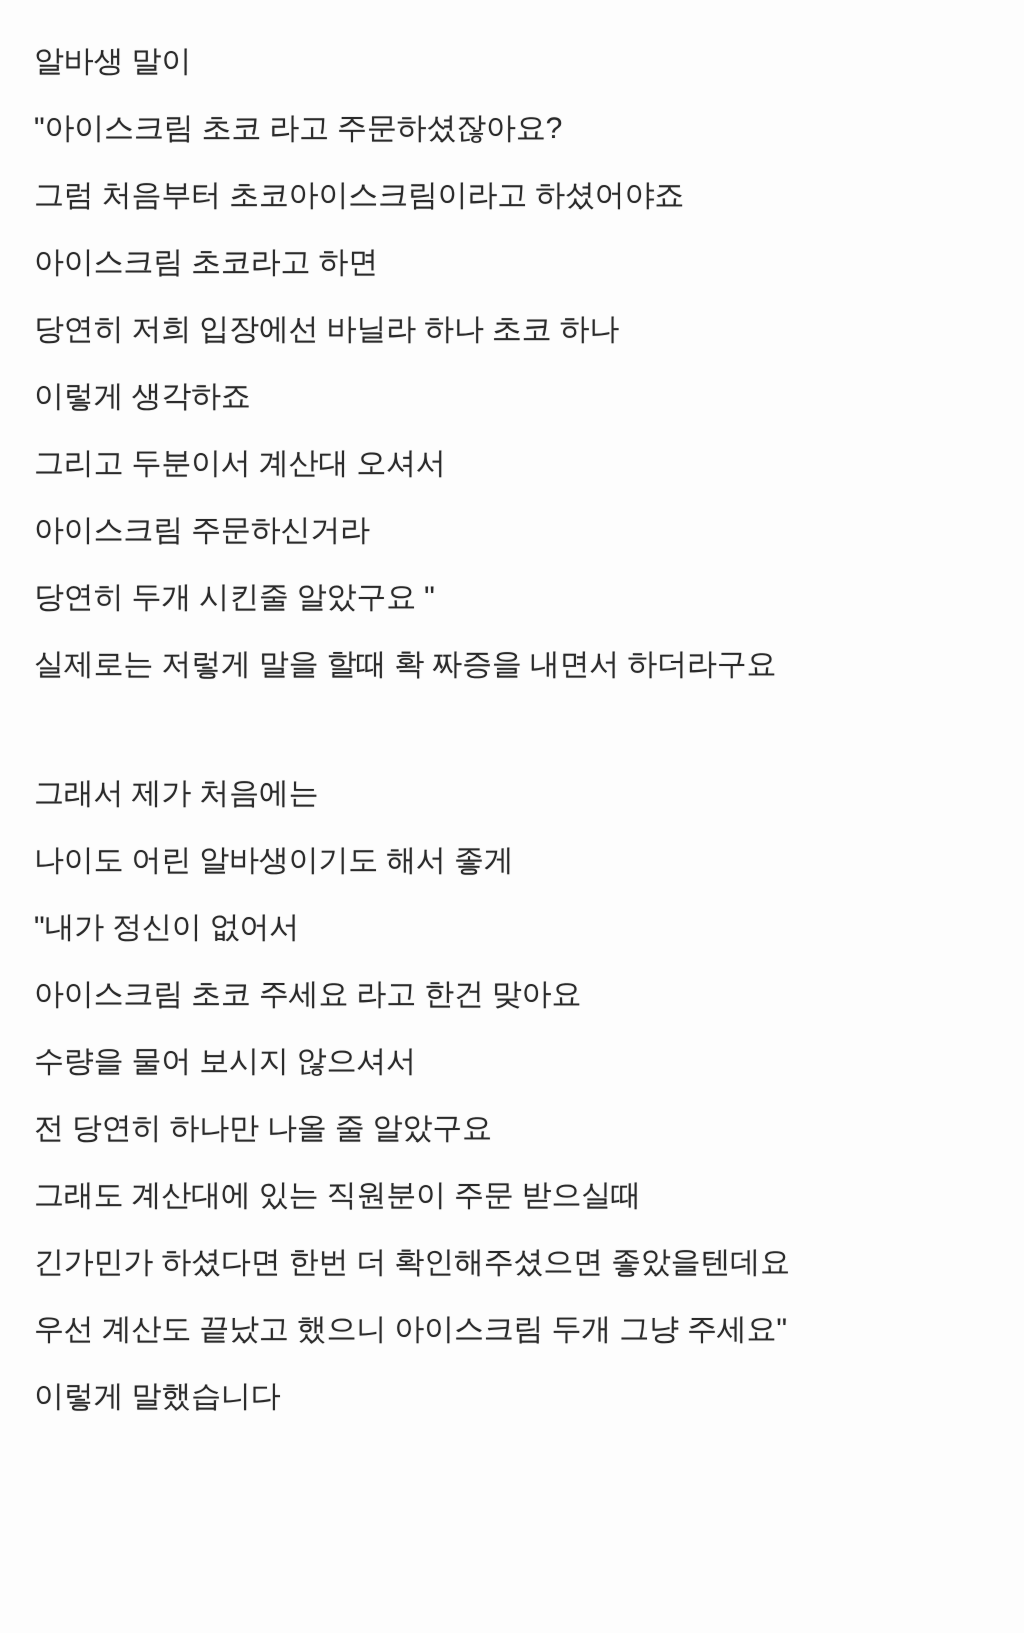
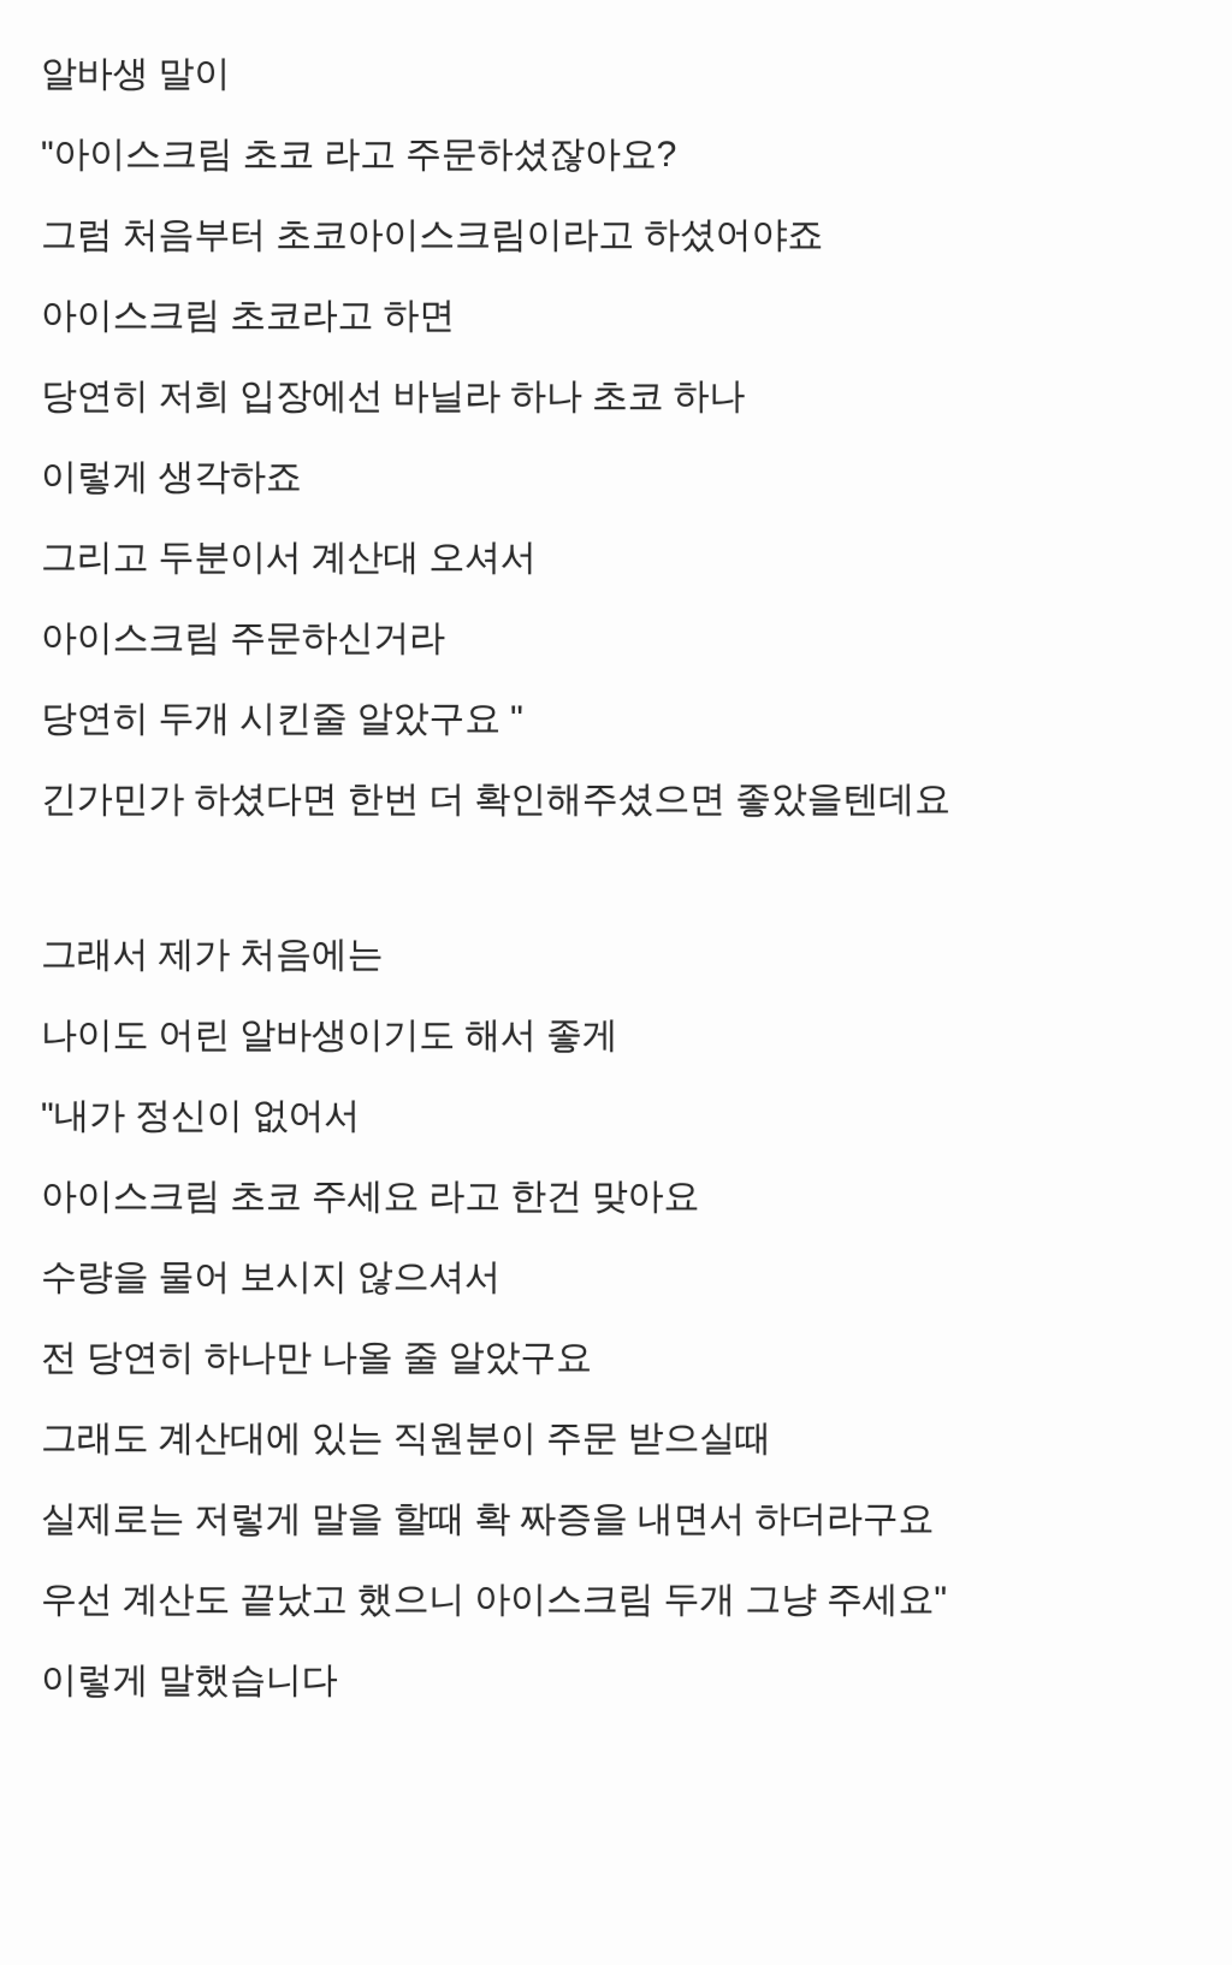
  알바생 말이
  "아이스크림 초코 라고 주문하셨잖아요?
  그럼 처음부터 초코아이스크림이라고 하셨어야죠
  아이스크림 초코라고 하면
  당연히 저희 입장에선 바닐라 하나 초코 하나
  이렇게 생각하죠
  그리고 두분이서 계산대 오셔서
  아이스크림 주문하신거라
  당연히 두개 시킨줄 알았구요 "
- 실제로는 저렇게 말을 할때 확 짜증을 내면서 하더라구요
+ 긴가민가 하셨다면 한번 더 확인해주셨으면 좋았을텐데요
  그래서 제가 처음에는
  나이도 어린 알바생이기도 해서 좋게
  "내가 정신이 없어서
  아이스크림 초코 주세요 라고 한건 맞아요
  수량을 물어 보시지 않으셔서
  전 당연히 하나만 나올 줄 알았구요
  그래도 계산대에 있는 직원분이 주문 받으실때
- 긴가민가 하셨다면 한번 더 확인해주셨으면 좋았을텐데요
+ 실제로는 저렇게 말을 할때 확 짜증을 내면서 하더라구요
  우선 계산도 끝났고 했으니 아이스크림 두개 그냥 주세요"
  이렇게 말했습니다
